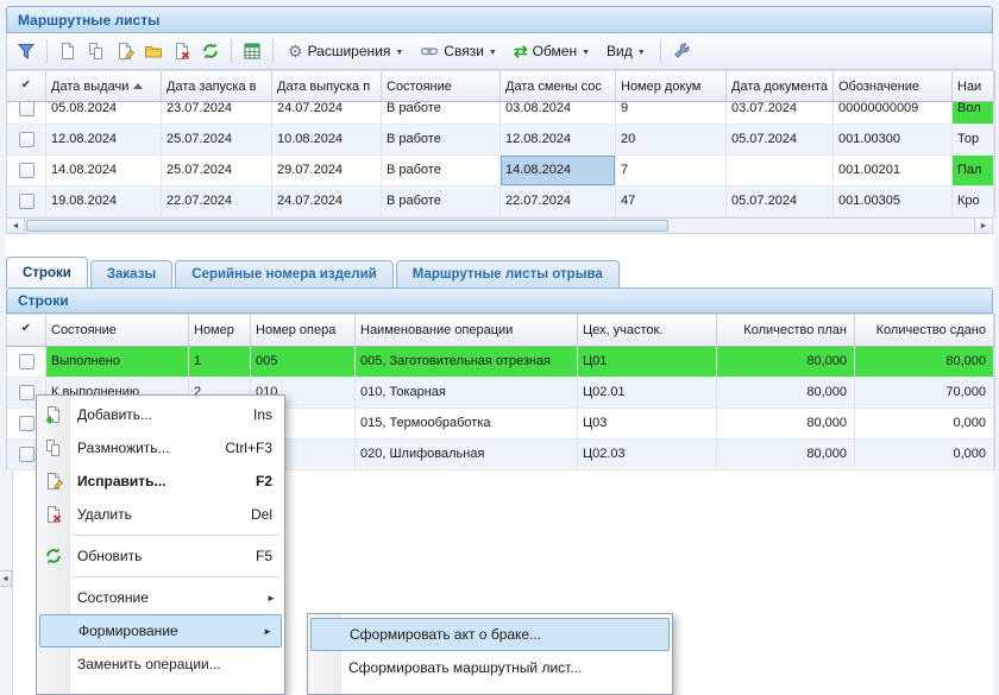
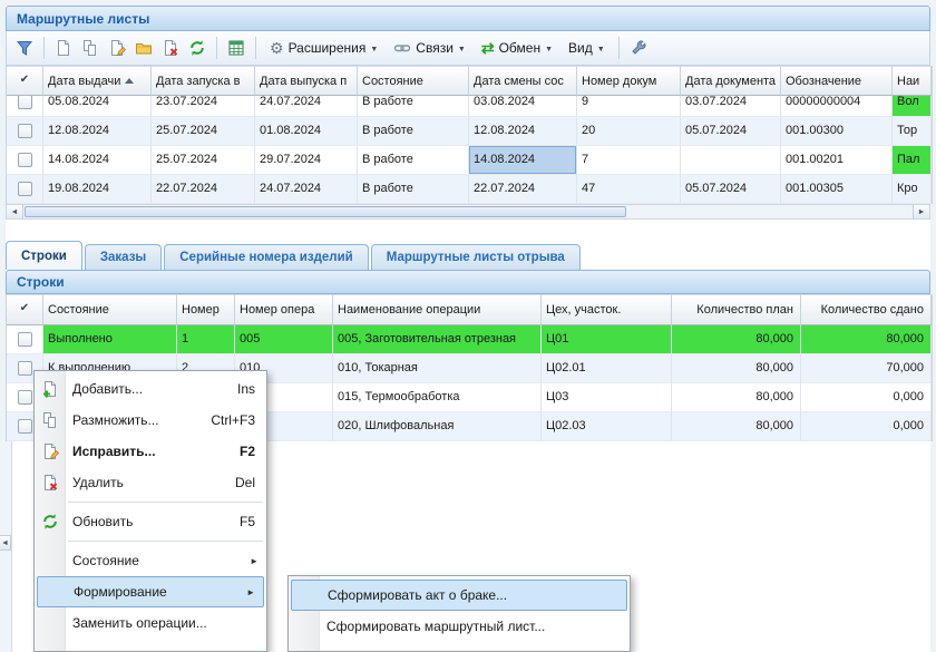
  Маршрутные листы
  ⚙
  Расширения
  Связи
  ⇄
  Обмен
  Вид
  ✔
  Дата выдачи
  Дата запуска в
  Дата выпуска п
  Состояние
  Дата смены сос
  Номер докум
  Дата документа
  Обозначение
  Наи
  05.08.2024
  23.07.2024
  24.07.2024
  В работе
  03.08.2024
  9
  03.07.2024
- 00000000009
+ 00000000004
  Вол
  12.08.2024
  25.07.2024
- 10.08.2024
+ 01.08.2024
  В работе
  12.08.2024
  20
  05.07.2024
  001.00300
  Тор
  14.08.2024
  25.07.2024
  29.07.2024
  В работе
  14.08.2024
  7
  001.00201
  Пал
  19.08.2024
  22.07.2024
  24.07.2024
  В работе
  22.07.2024
  47
  05.07.2024
  001.00305
  Кро
  Строки
  Заказы
  Серийные номера изделий
  Маршрутные листы отрыва
  Строки
  ✔
  Состояние
  Номер
  Номер опера
  Наименование операции
  Цех, участок.
  Количество план
  Количество сдано
  Выполнено
  1
  005
  005, Заготовительная отрезная
  Ц01
  80,000
  80,000
  К выполнению
  2
  010
  010, Токарная
  Ц02.01
  80,000
  70,000
  015, Термообработка
  Ц03
  80,000
  0,000
  020, Шлифовальная
  Ц02.03
  80,000
  0,000
  Добавить...
  Ins
  Размножить...
  Ctrl+F3
  Исправить...
  F2
  Удалить
  Del
  Обновить
  F5
  Состояние
  ►
  Формирование
  ►
  Заменить операции...
  Сформировать акт о браке...
  Сформировать маршрутный лист...
